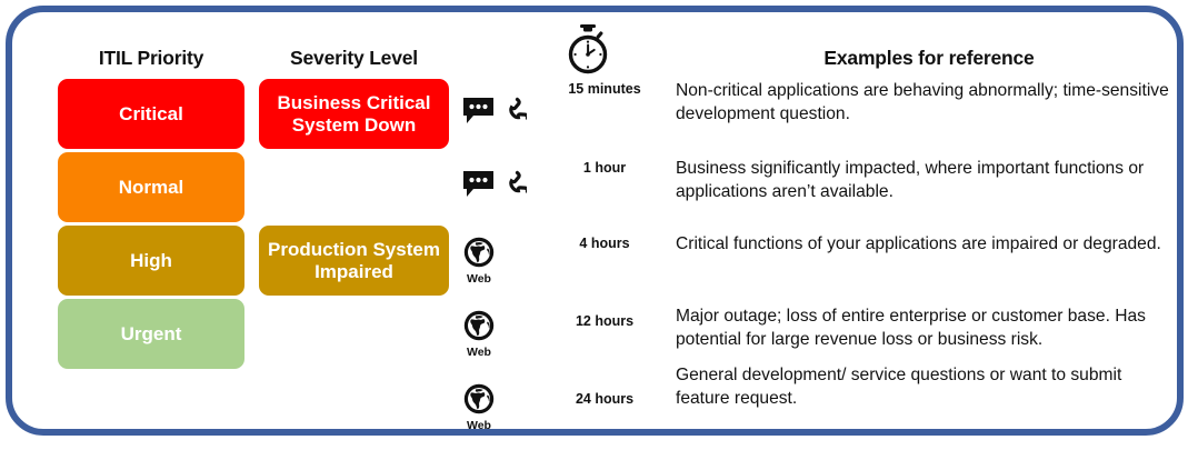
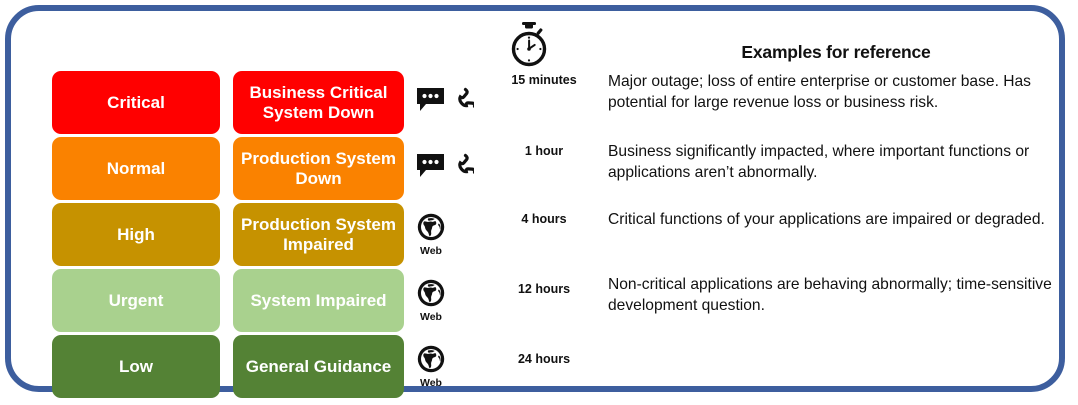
- ITIL Priority
- Severity Level
  Examples for reference
  Critical
  Normal
  High
  Urgent
+ Low
  Business Critical System Down
+ Production System Down
  Production System Impaired
+ System Impaired
+ General Guidance
  Web
  Web
  Web
  15 minutes
  1 hour
  4 hours
  12 hours
  24 hours
- Non-critical applications are behaving abnormally; time-sensitive development question.
+ Major outage; loss of entire enterprise or customer base. Has potential for large revenue loss or business risk.
- Business significantly impacted, where important functions or applications aren’t available.
+ Business significantly impacted, where important functions or applications aren’t abnormally.
  Critical functions of your applications are impaired or degraded.
- Major outage; loss of entire enterprise or customer base. Has potential for large revenue loss or business risk.
+ Non-critical applications are behaving abnormally; time-sensitive development question.
- General development/ service questions or want to submit feature request.
